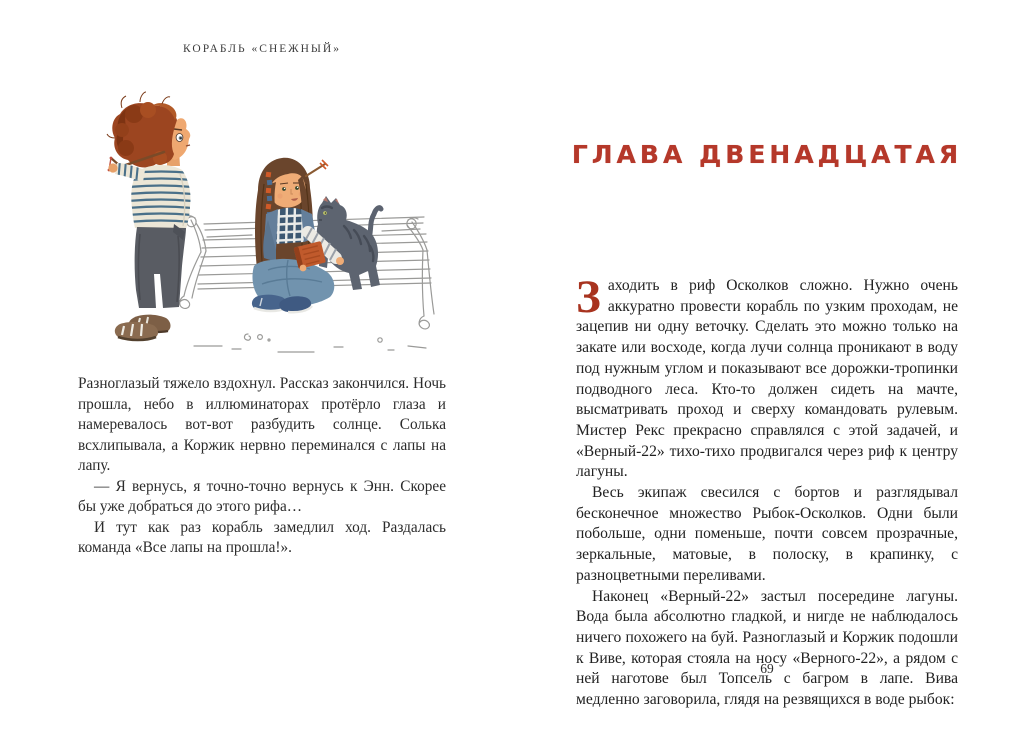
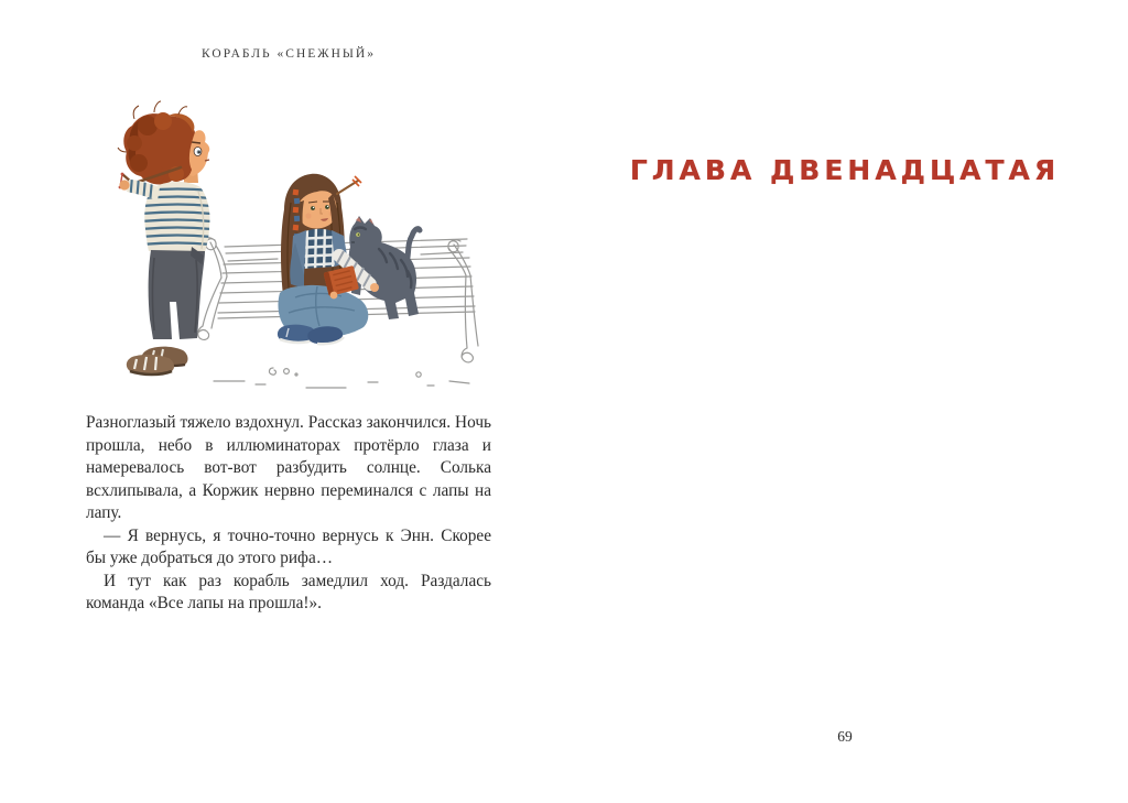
  КОРАБЛЬ «СНЕЖНЫЙ»
  Разноглазый тяжело вздохнул. Рассказ закончился. Ночь прошла, небо в иллюминаторах протёрло глаза и намерева­лось вот-вот разбудить солнце. Солька всхлипывала, а Кор­жик нервно переминался с лапы на лапу.
  — Я вернусь, я точно-точно вернусь к Энн. Скорее бы уже добраться до этого рифа…
  И тут как раз корабль замедлил ход. Раздалась команда «Все лапы на прошла!».
  ГЛАВА ДВЕНАДЦАТАЯ
- З
- аходить в риф Осколков сложно. Нужно очень аккуратно провести корабль по узким проходам, не зацепив ни одну веточку. Сделать это можно только на закате или восходе, когда лучи солнца проникают в воду под нужным углом и показывают все дорожки-тропинки подводного леса. Кто-то должен сидеть на мачте, высматривать проход и сверху командовать рулевым. Мистер Рекс прекрасно справлялся с этой задачей, и «Вер­ный-22» тихо-тихо продвигался через риф к центру лагуны.
- Весь экипаж свесился с бортов и разглядывал бесконечное множество Рыбок-Осколков. Одни были побольше, одни поменьше, почти совсем прозрачные, зеркальные, матовые, в полоску, в крапинку, с разноцветными переливами.
- Наконец «Верный-22» застыл посередине лагуны. Вода была абсолютно гладкой, и нигде не наблюдалось ничего по­хожего на буй. Разноглазый и Коржик подошли к Виве, кото­рая стояла на носу «Верного-22», а рядом с ней наготове был Топсель с багром в лапе. Вива медленно заговорила, глядя на резвящихся в воде рыбок:
  69
